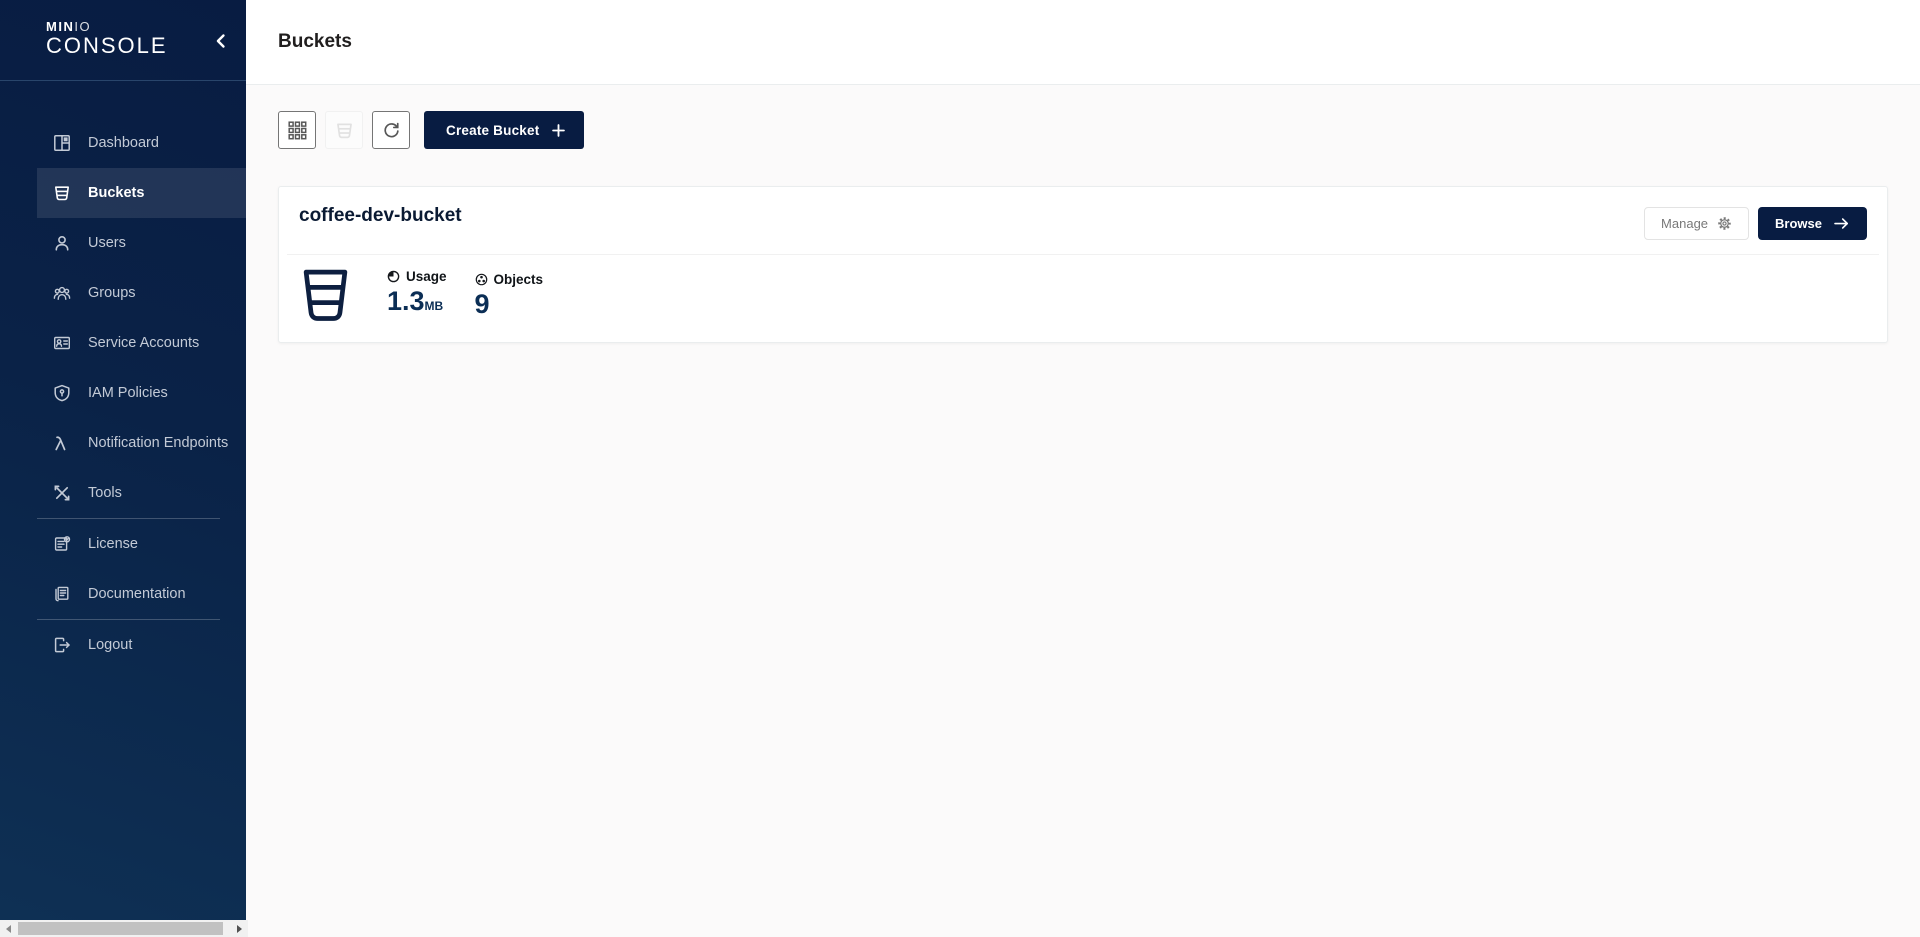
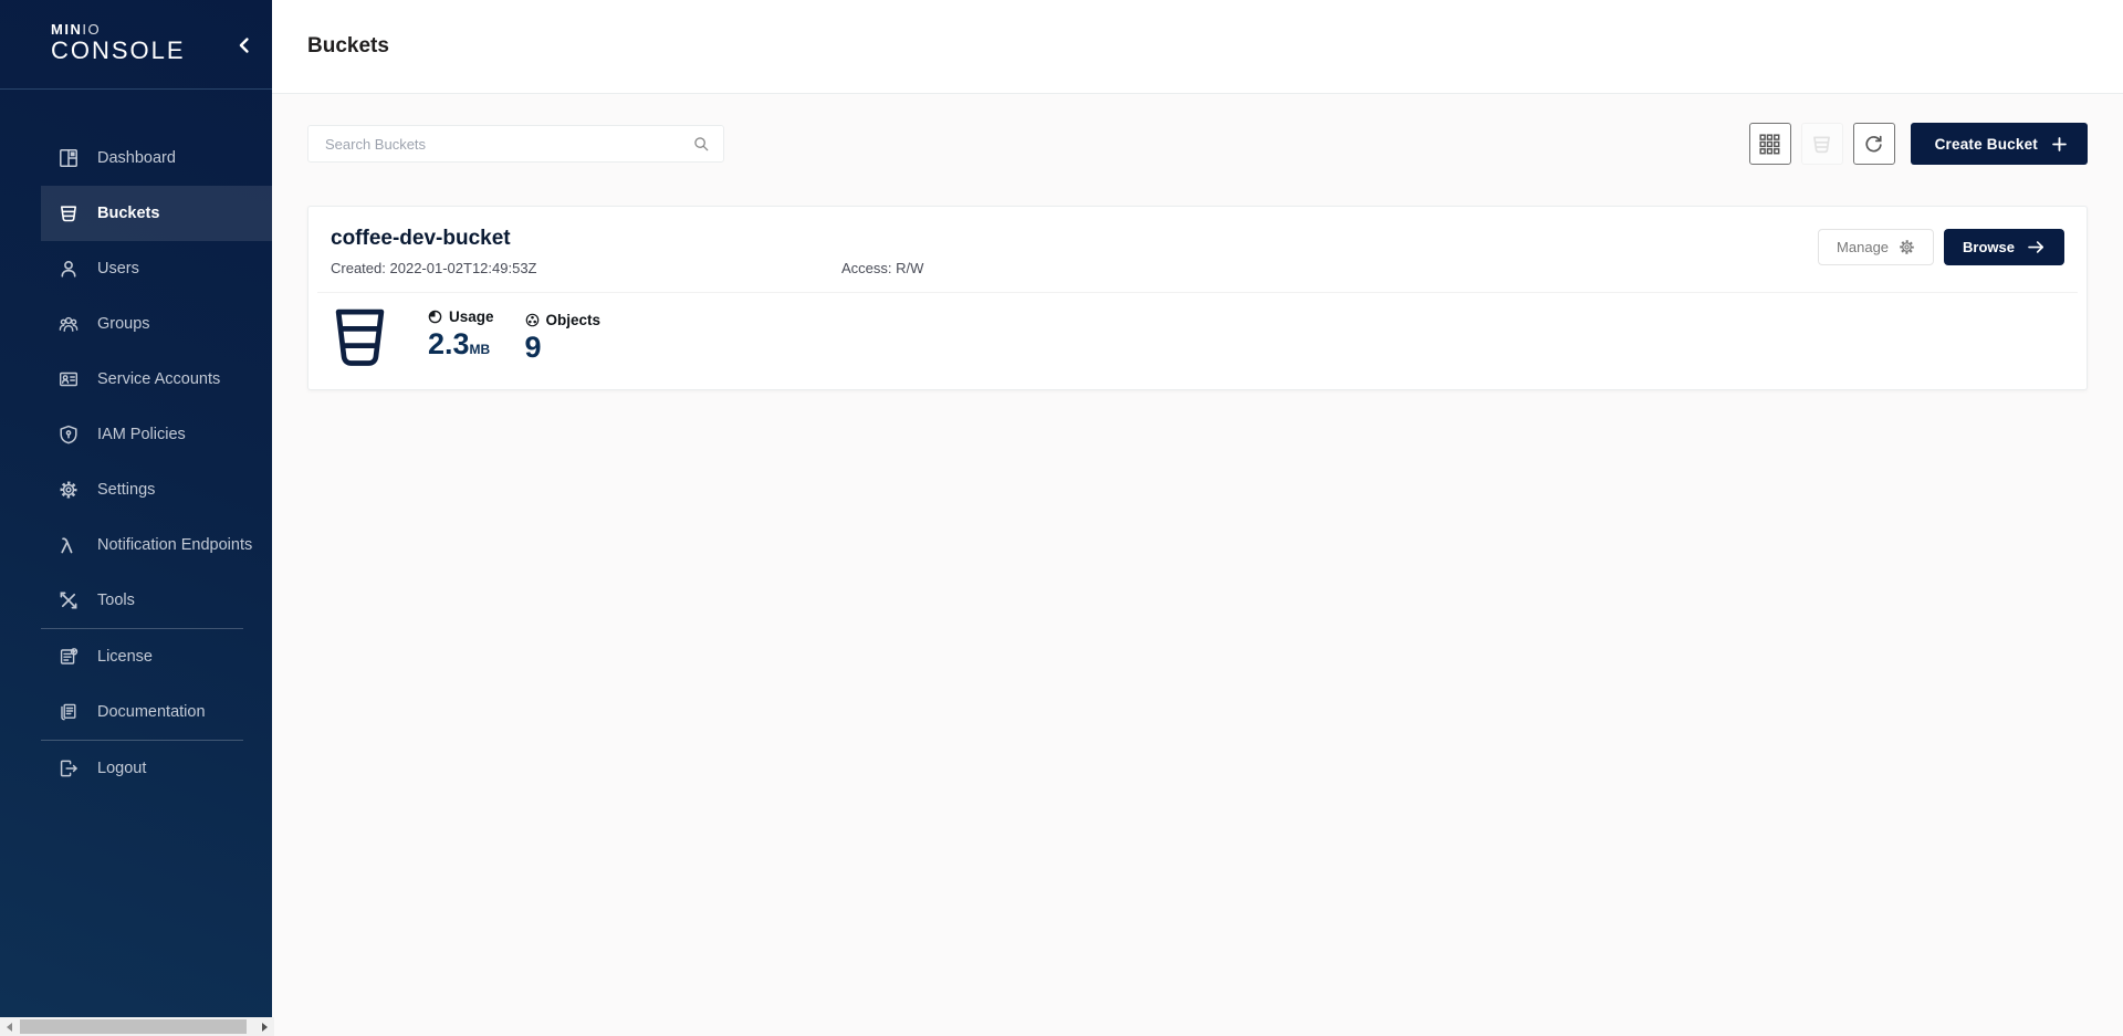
  MINIO
  CONSOLE
  Dashboard
  Buckets
  Users
  Groups
  Service Accounts
  IAM Policies
+ Settings
  Notification Endpoints
  Tools
  License
  Documentation
  Logout
  Buckets
+ Search Buckets
  Create Bucket
  coffee-dev-bucket
+ Created: 2022-01-02T12:49:53Z
+ Access: R/W
  Manage
  Browse
  Usage
- 1.3MB
+ 2.3MB
  Objects
  9
